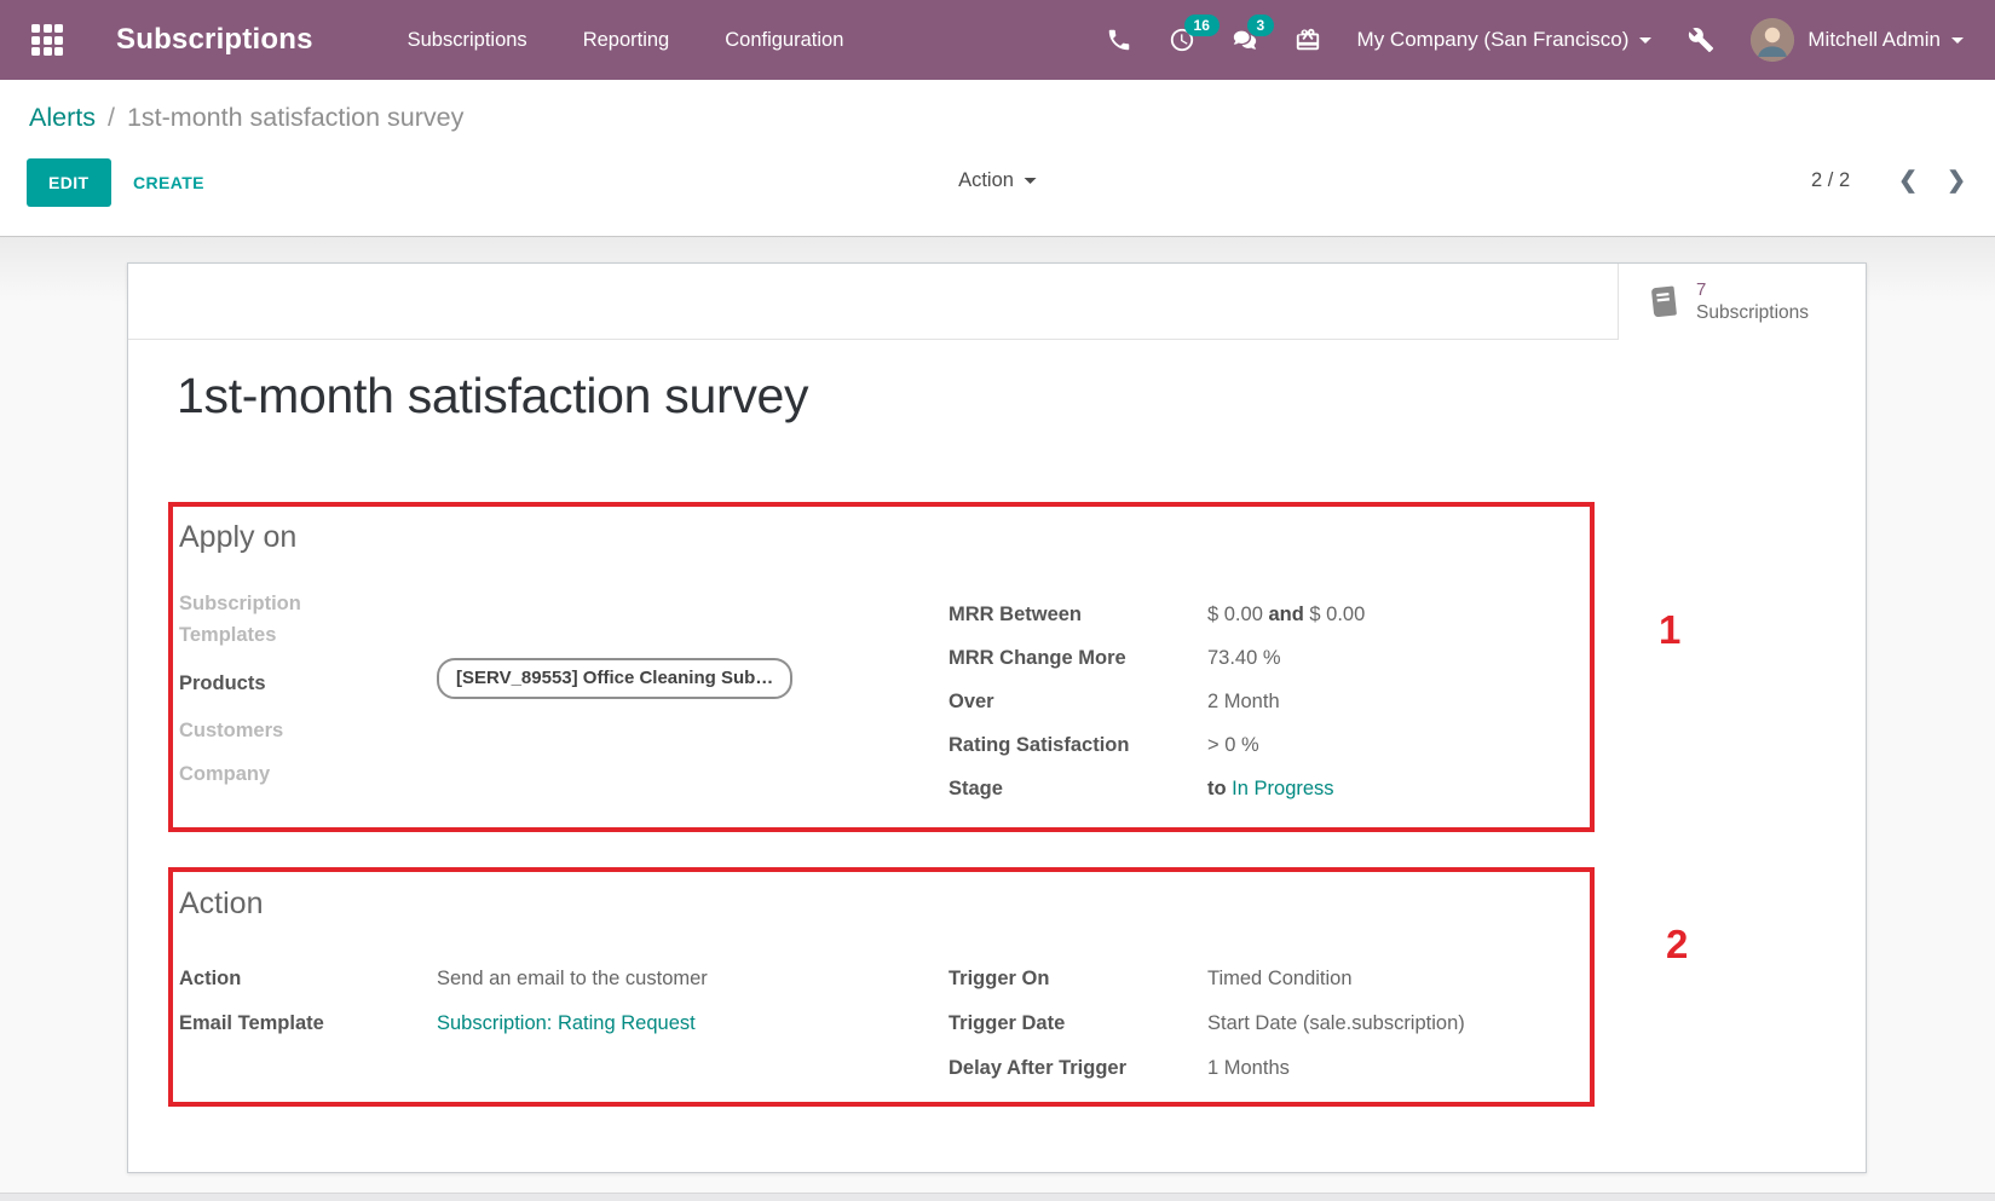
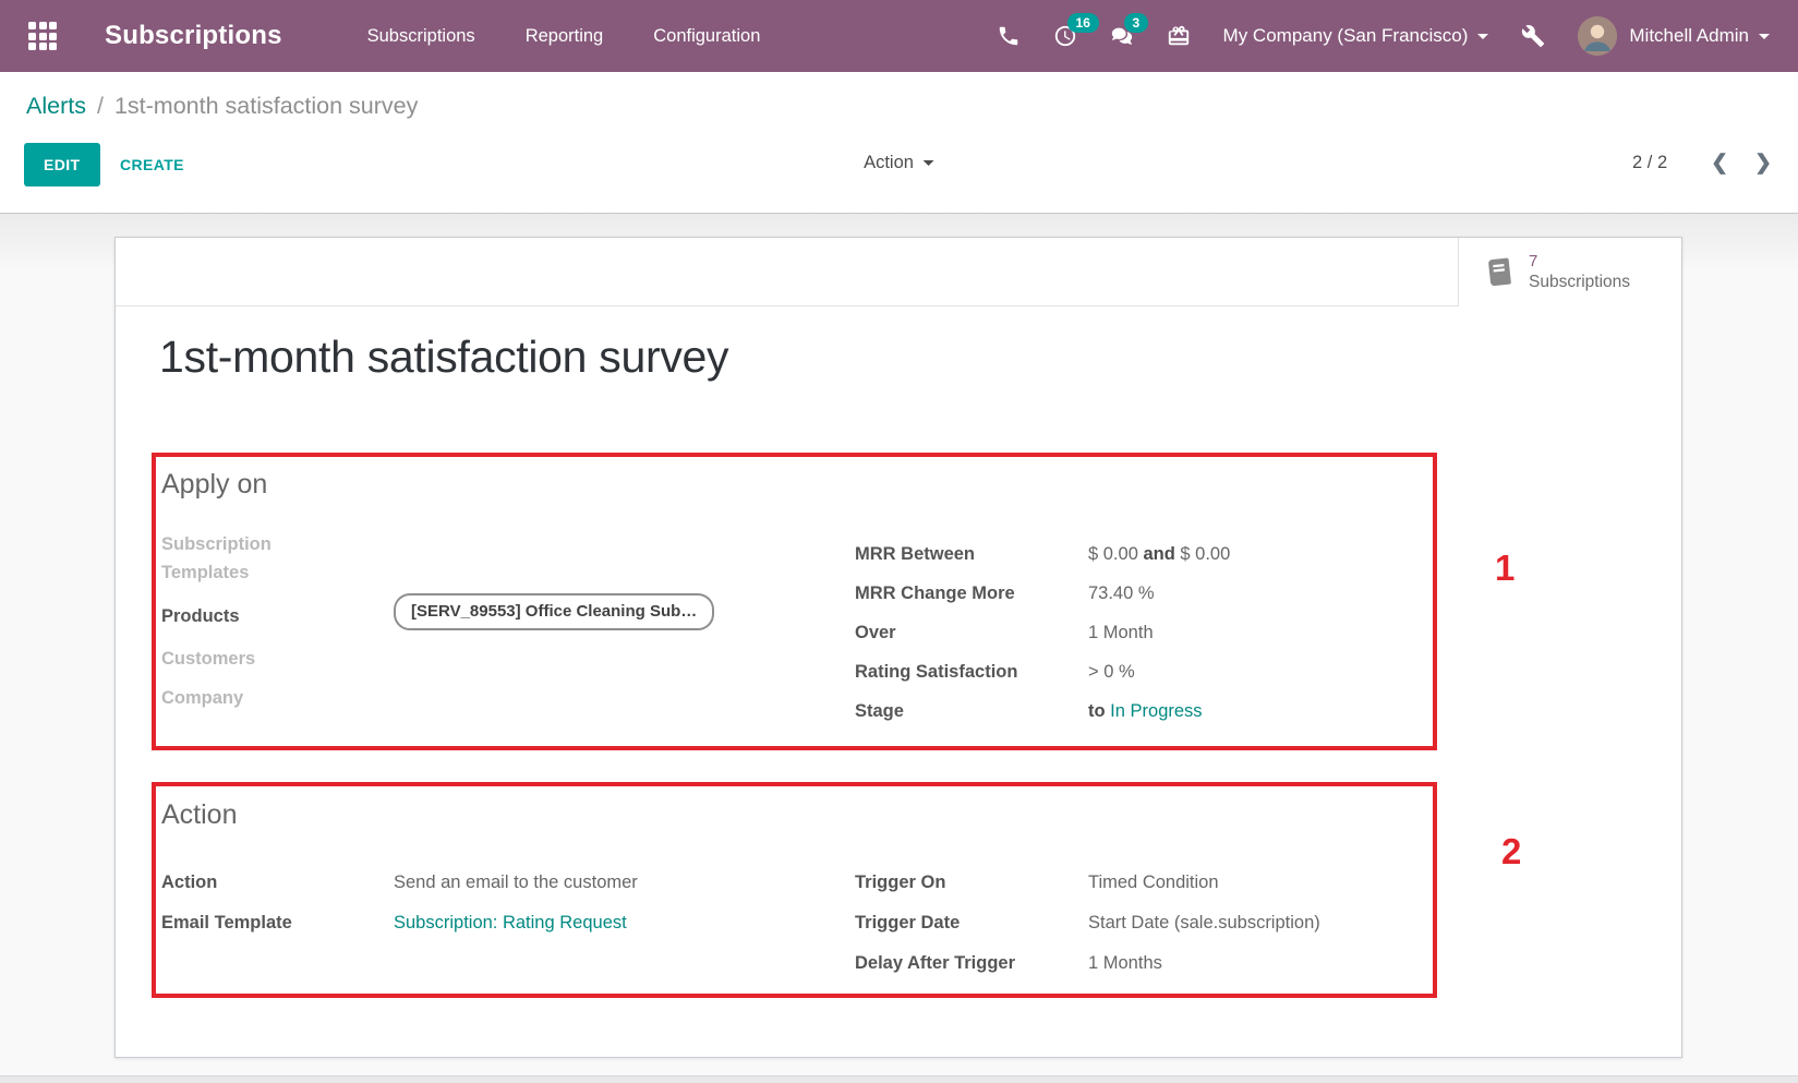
  Subscriptions
  Subscriptions
  Reporting
  Configuration
  16
  3
  My Company (San Francisco)
  Mitchell Admin
  Alerts / 1st-month satisfaction survey
  EDIT
  CREATE
  Action
  2 / 2
  ❮
  ❯
  7
  Subscriptions
  1st-month satisfaction survey
  Apply on
  Subscription Templates
  Products
  [SERV_89553] Office Cleaning Sub…
  Customers
  Company
  MRR Between
  $ 0.00 and $ 0.00
  MRR Change More
  73.40 %
  Over
- 2 Month
+ 1 Month
  Rating Satisfaction
  > 0 %
  Stage
  to In Progress
  Action
  Action
  Send an email to the customer
  Email Template
  Subscription: Rating Request
  Trigger On
  Timed Condition
  Trigger Date
  Start Date (sale.subscription)
  Delay After Trigger
  1 Months
  1
  2
